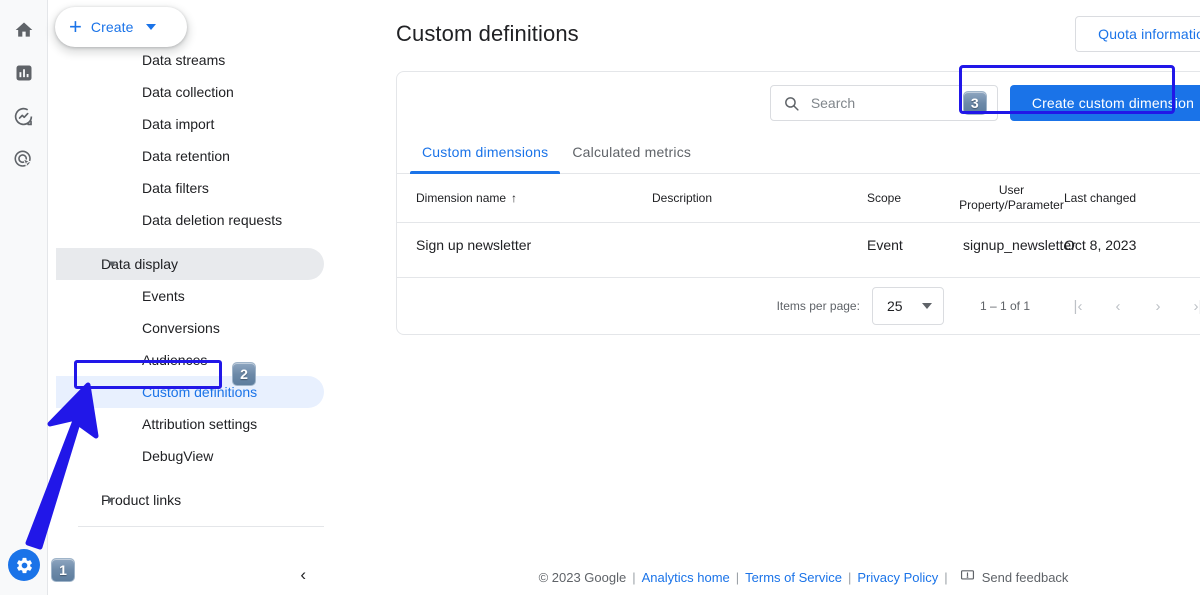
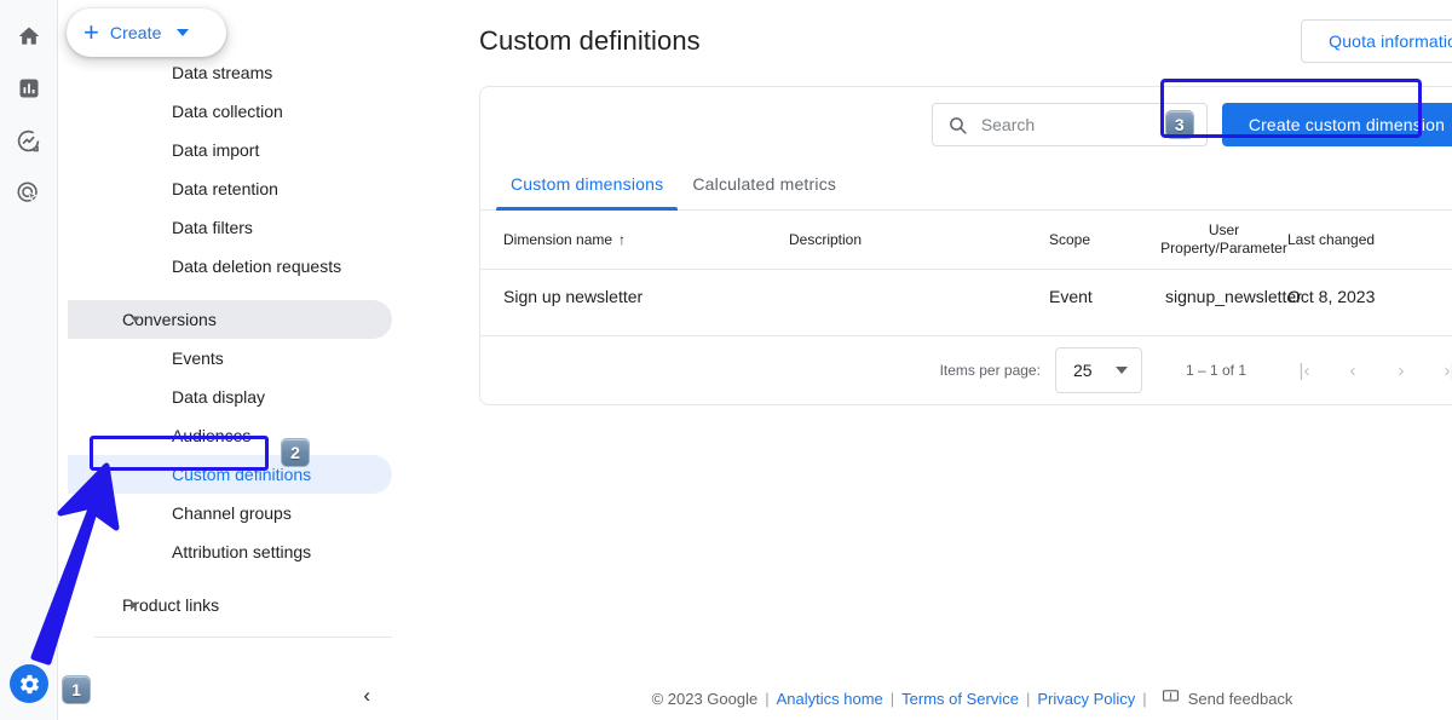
  +
  Create
  Data streams
  Data collection
  Data import
  Data retention
  Data filters
  Data deletion requests
- Data display
+ Conversions
  Events
- Conversions
+ Data display
  Audiences
  Custom definitions
+ Channel groups
  Attribution settings
- DebugView
  Product links
  ‹
  Custom definitions
  Quota informati
  Search
  3
  Create custom dimension
  Custom dimensions
  Calculated metrics
  Dimension name ↑	Description	Scope	User Property/Parameter	Last changed
  Sign up newsletter		Event	signup_newslette	Oct 8, 2023
  Items per page:
  25
  1 – 1 of 1
  |‹
  ‹
  ›
  © 2023 Google
  |
  Analytics home
  |
  Terms of Service
  |
  Privacy Policy
  |
  Send feedback
  2
  1
